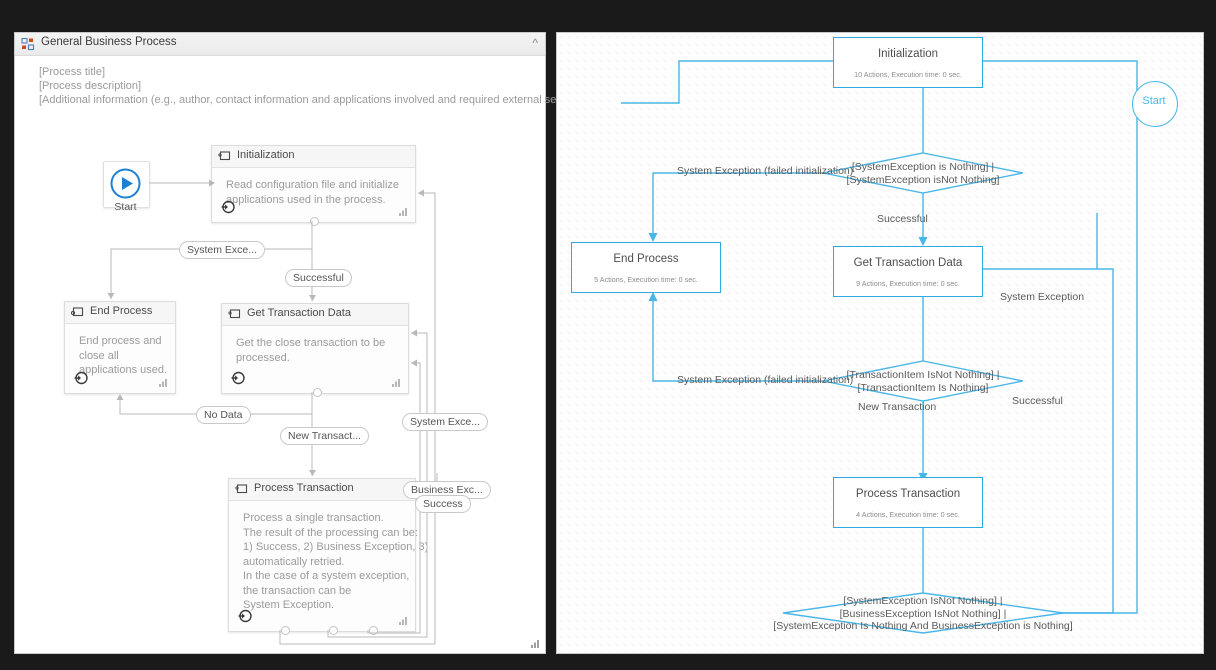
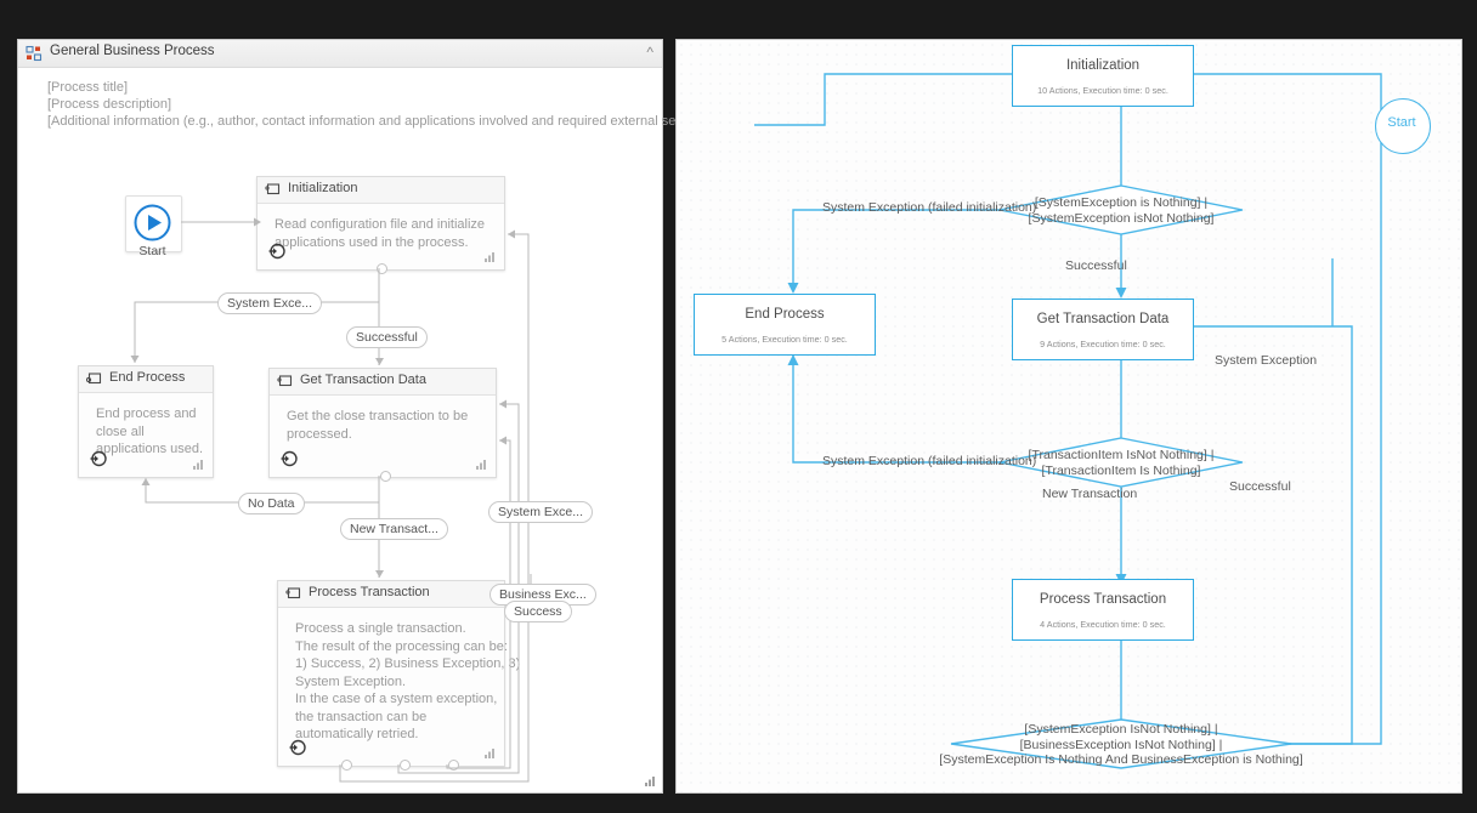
  General Business Process
  ^
  [Process title]
  [Process description]
  [Additional information (e.g., author, contact information and applications involved and required external se
  Start
  Initialization
  Read configuration file and initialize
  applications used in the process.
  End Process
  End process and
  close all
  applications used
  Get Transaction Data
  Get the close transaction to be
  processed.
  Process Transaction
  Process a single transaction.
  The result of the processing can
  1) Success, 2) Business Exceptio
- automatically retried.
+ System Exception.
  In the case of a system exception
  the transaction can be
- System Exception.
+ automatically retried.
  System Exce...
  Successful
  No Data
  New Transact...
  System Exce...
  Business Exc...
  Success
  Start
  Initialization
  10 Actions, Execution time: 0 sec.
  End Process
  5 Actions, Execution time: 0 sec.
  Get Transaction Data
  9 Actions, Execution time: 0 sec.
  Process Transaction
  4 Actions, Execution time: 0 sec.
  [SystemException is Nothing] |
  [SystemException isNot Nothing]
  [TransactionItem IsNot Nothing] |
  [TransactionItem Is Nothing]
  [SystemException IsNot Nothing] |
  [BusinessException IsNot Nothing] |
  [SystemException Is Nothing And BusinessException is Nothing]
  System Exception (failed initialization)
  Successful
  System Exception
  System Exception (failed initialization)
  New Transaction
  Successful
